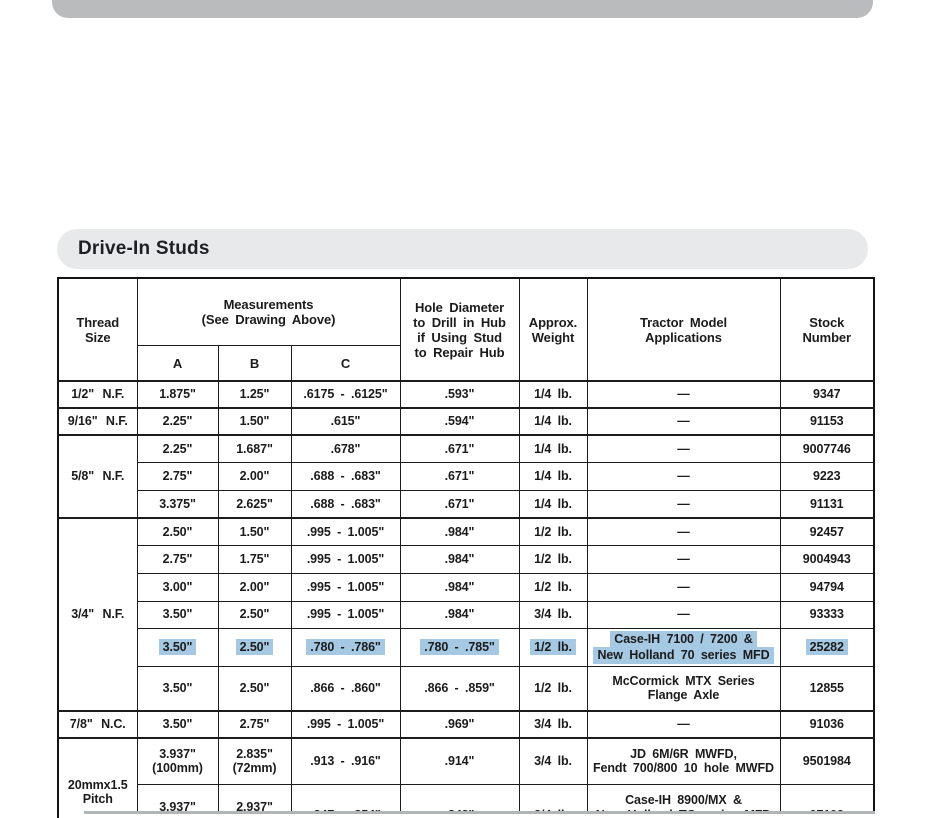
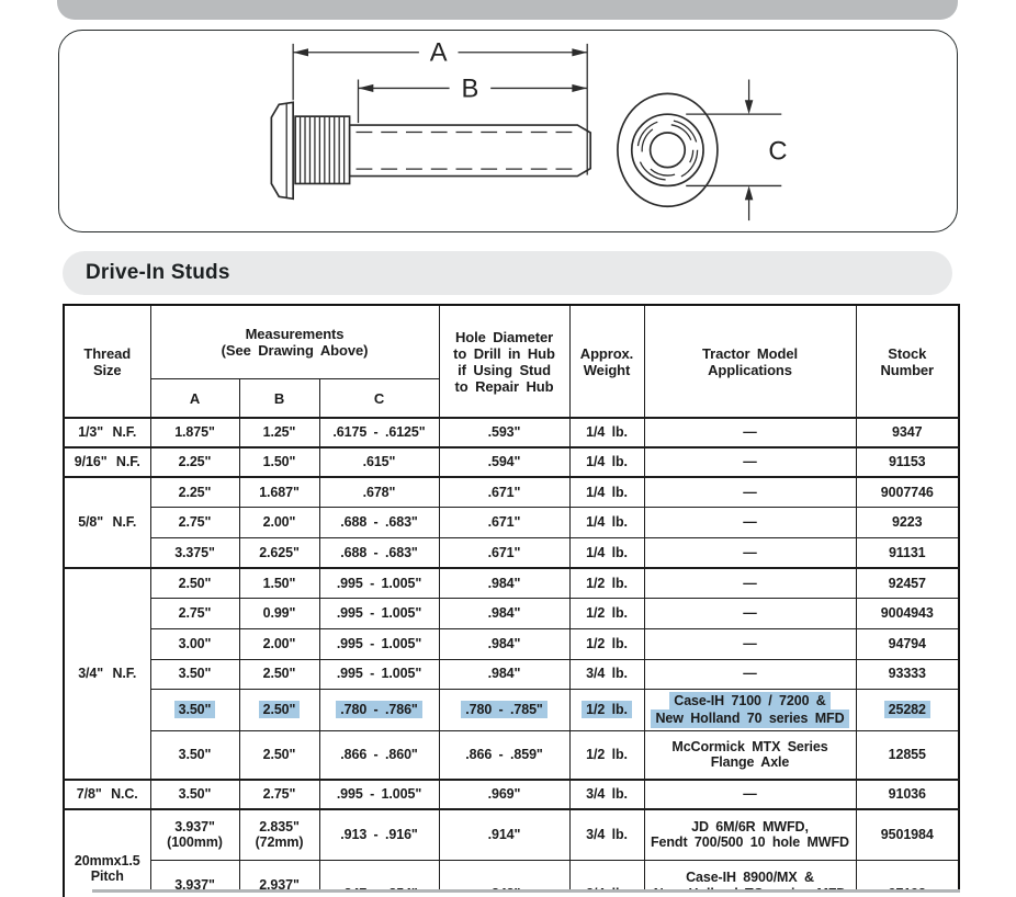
+ A
+ B
+ C
  Drive-In Studs
  Thread Size	Measurements (See Drawing Above)	Hole Diameter to Drill in Hub if Using Stud to Repair Hub	Approx. Weight	Tractor Model Applications	Stock Number
  A	B	C
- 1/2" N.F.	1.875"	1.25"	.6175 - .6125"	.593"	1/4 lb.	—	9347
+ 1/3" N.F.	1.875"	1.25"	.6175 - .6125"	.593"	1/4 lb.	—	9347
  9/16" N.F.	2.25"	1.50"	.615"	.594"	1/4 lb.	—	91153
  5/8" N.F.	2.25"	1.687"	.678"	.671"	1/4 lb.	—	9007746
  2.75"	2.00"	.688 - .683"	.671"	1/4 lb.	—	9223
  3.375"	2.625"	.688 - .683"	.671"	1/4 lb.	—	91131
  3/4" N.F.	2.50"	1.50"	.995 - 1.005"	.984"	1/2 lb.	—	92457
- 2.75"	1.75"	.995 - 1.005"	.984"	1/2 lb.	—	9004943
+ 2.75"	0.99"	.995 - 1.005"	.984"	1/2 lb.	—	9004943
  3.00"	2.00"	.995 - 1.005"	.984"	1/2 lb.	—	94794
  3.50"	2.50"	.995 - 1.005"	.984"	3/4 lb.	—	93333
  3.50"	2.50"	.780 - .786"	.780 - .785"	1/2 lb.	Case-IH 7100 / 7200 &New Holland 70 series MFD	25282
  3.50"	2.50"	.866 - .860"	.866 - .859"	1/2 lb.	McCormick MTX SeriesFlange Axle	12855
  7/8" N.C.	3.50"	2.75"	.995 - 1.005"	.969"	3/4 lb.	—	91036
- 20mmx1.5Pitch	3.937"(100mm)	2.835"(72mm)	.913 - .916"	.914"	3/4 lb.	JD 6M/6R MWFD,Fendt 700/800 10 hole MWFD	9501984
+ 20mmx1.5Pitch	3.937"(100mm)	2.835"(72mm)	.913 - .916"	.914"	3/4 lb.	JD 6M/6R MWFD,Fendt 700/500 10 hole MWFD	9501984
